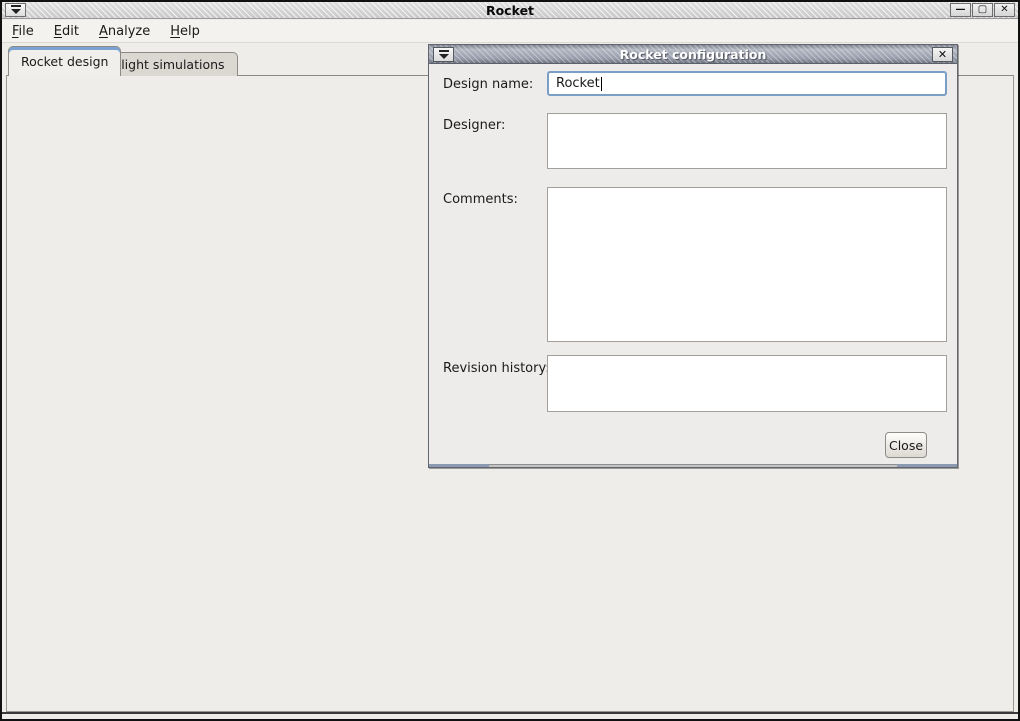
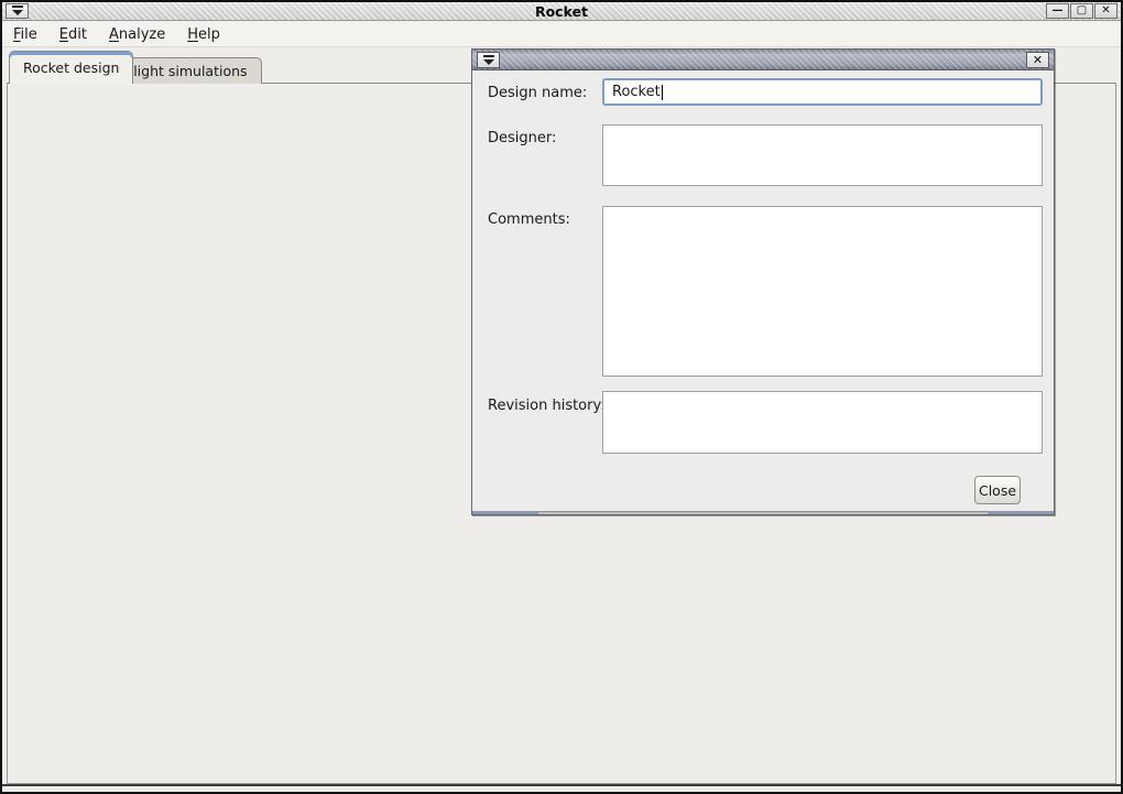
  Rocket
  —
  ▢
  ✕
  File
  Edit
  Analyze
  Help
  Rocket design
  light simulations
- Rocket configuration
  ✕
  Design name:
  Rocket
  Designer:
  Comments:
  Revision history
  Close
